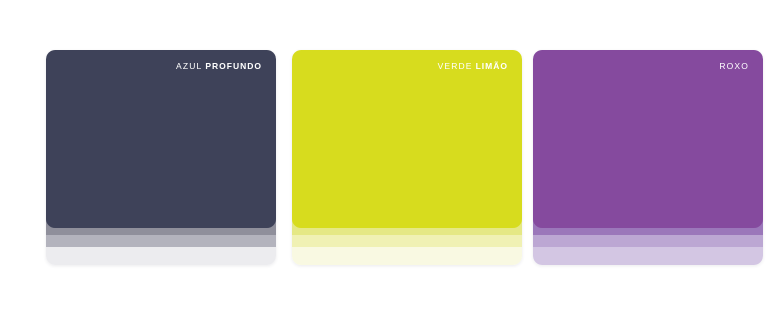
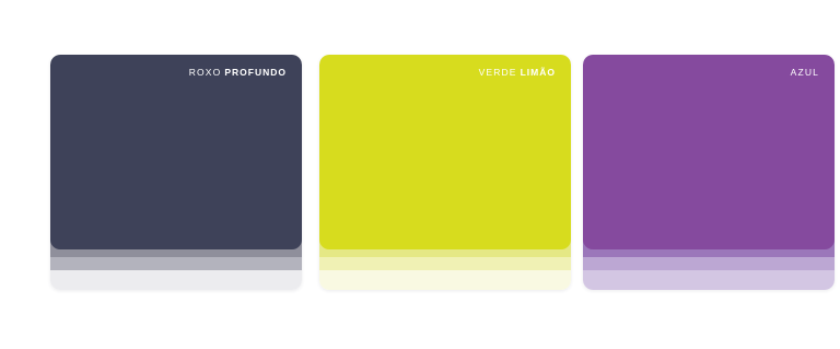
- AZUL PROFUNDO
+ ROXO PROFUNDO
  VERDE LIMÃO
- ROXO
+ AZUL
